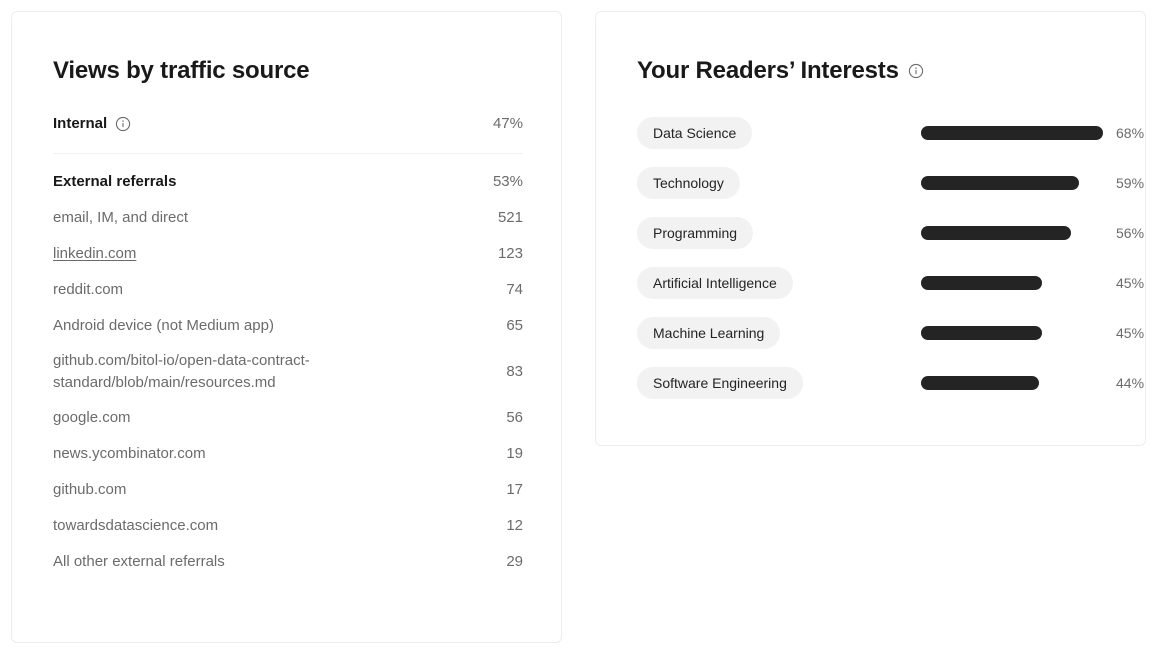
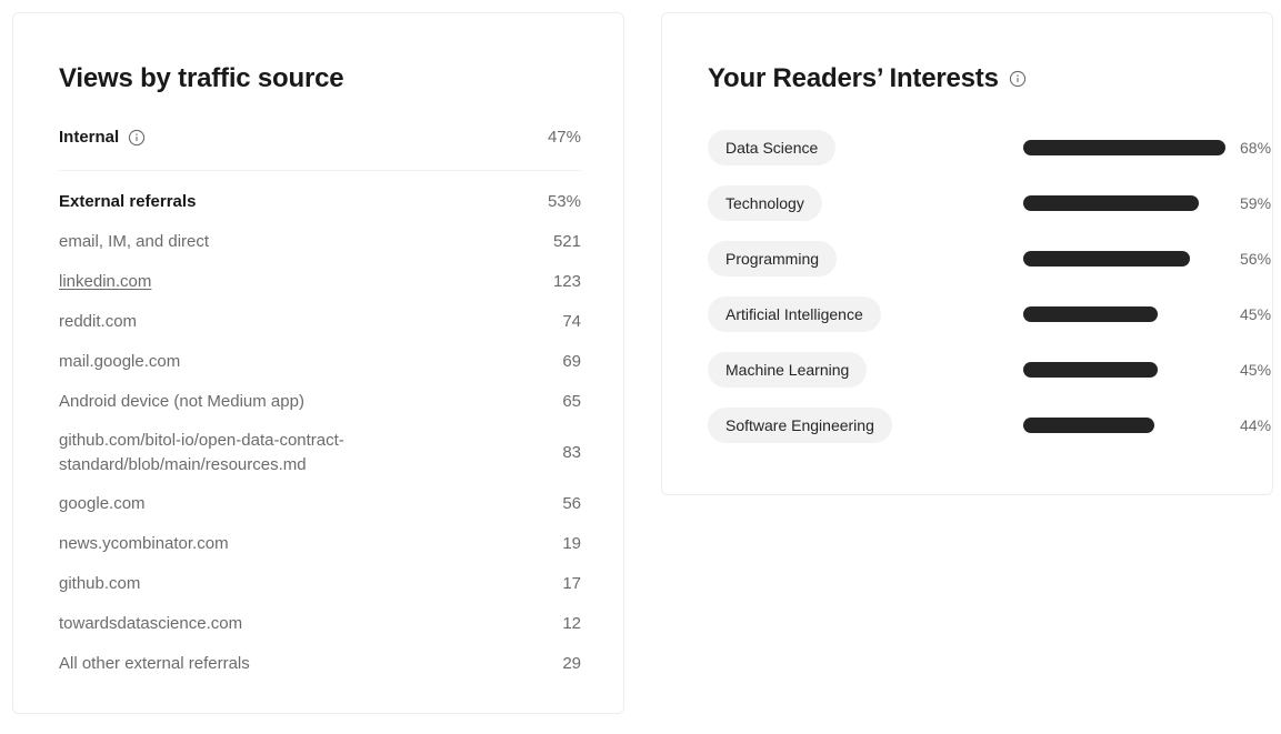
  Views by traffic source
  Internal
  47%
  External referrals
  53%
  email, IM, and direct
  521
  linkedin.com
  123
  reddit.com
  74
+ mail.google.com
+ 69
  Android device (not Medium app)
  65
  github.com/bitol-io/open-data-contract-standard/blob/main/resources.md
  83
  google.com
  56
  news.ycombinator.com
  19
  github.com
  17
  towardsdatascience.com
  12
  All other external referrals
  29
  Your Readers’ Interests
  Data Science
  68%
  Technology
  59%
  Programming
  56%
  Artificial Intelligence
  45%
  Machine Learning
  45%
  Software Engineering
  44%
